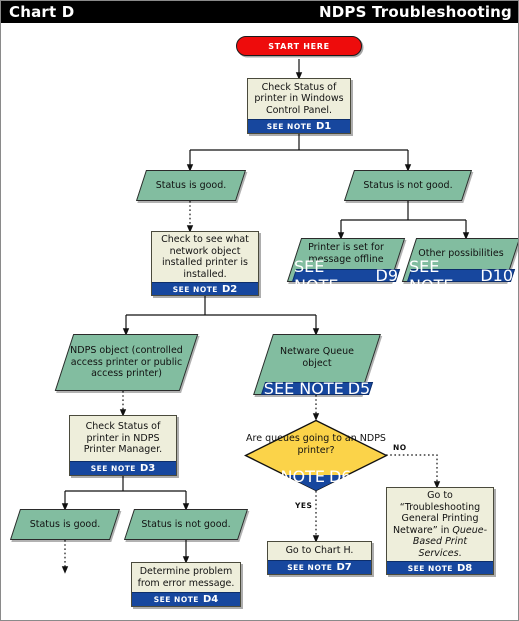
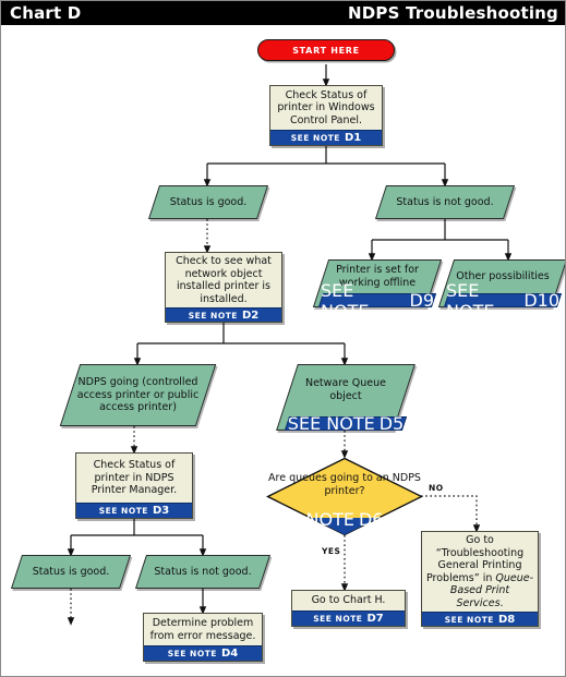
  Chart D
  NDPS Troubleshooting
  START HERE
  Check Status of printer in Windows Control Panel.
  SEE NOTE
  D1
  Status is good.
  Status is not good.
- Printer is set for message offline
+ Printer is set for working offline
  SEE NOTE
  D9
  Other possibilities
  SEE NOTE
  D10
  Check to see what network object installed printer is installed.
  SEE NOTE
  D2
- NDPS object (controlled access printer or public access printer)
+ NDPS going (controlled access printer or public access printer)
  Netware Queue object
  SEE NOTE
  D5
  Check Status of printer in NDPS Printer Manager.
  SEE NOTE
  D3
  Are queues going to an NDPS printer?
  NOTE
  D6
  NO
  YES
  Status is good.
  Status is not good.
  Determine problem from error message.
  SEE NOTE
  D4
  Go to Chart H.
  SEE NOTE
  D7
- Go to “Troubleshooting General Printing Netware” in Queue-Based Print Services.
+ Go to “Troubleshooting General Printing Problems” in Queue-Based Print Services.
  SEE NOTE
  D8
